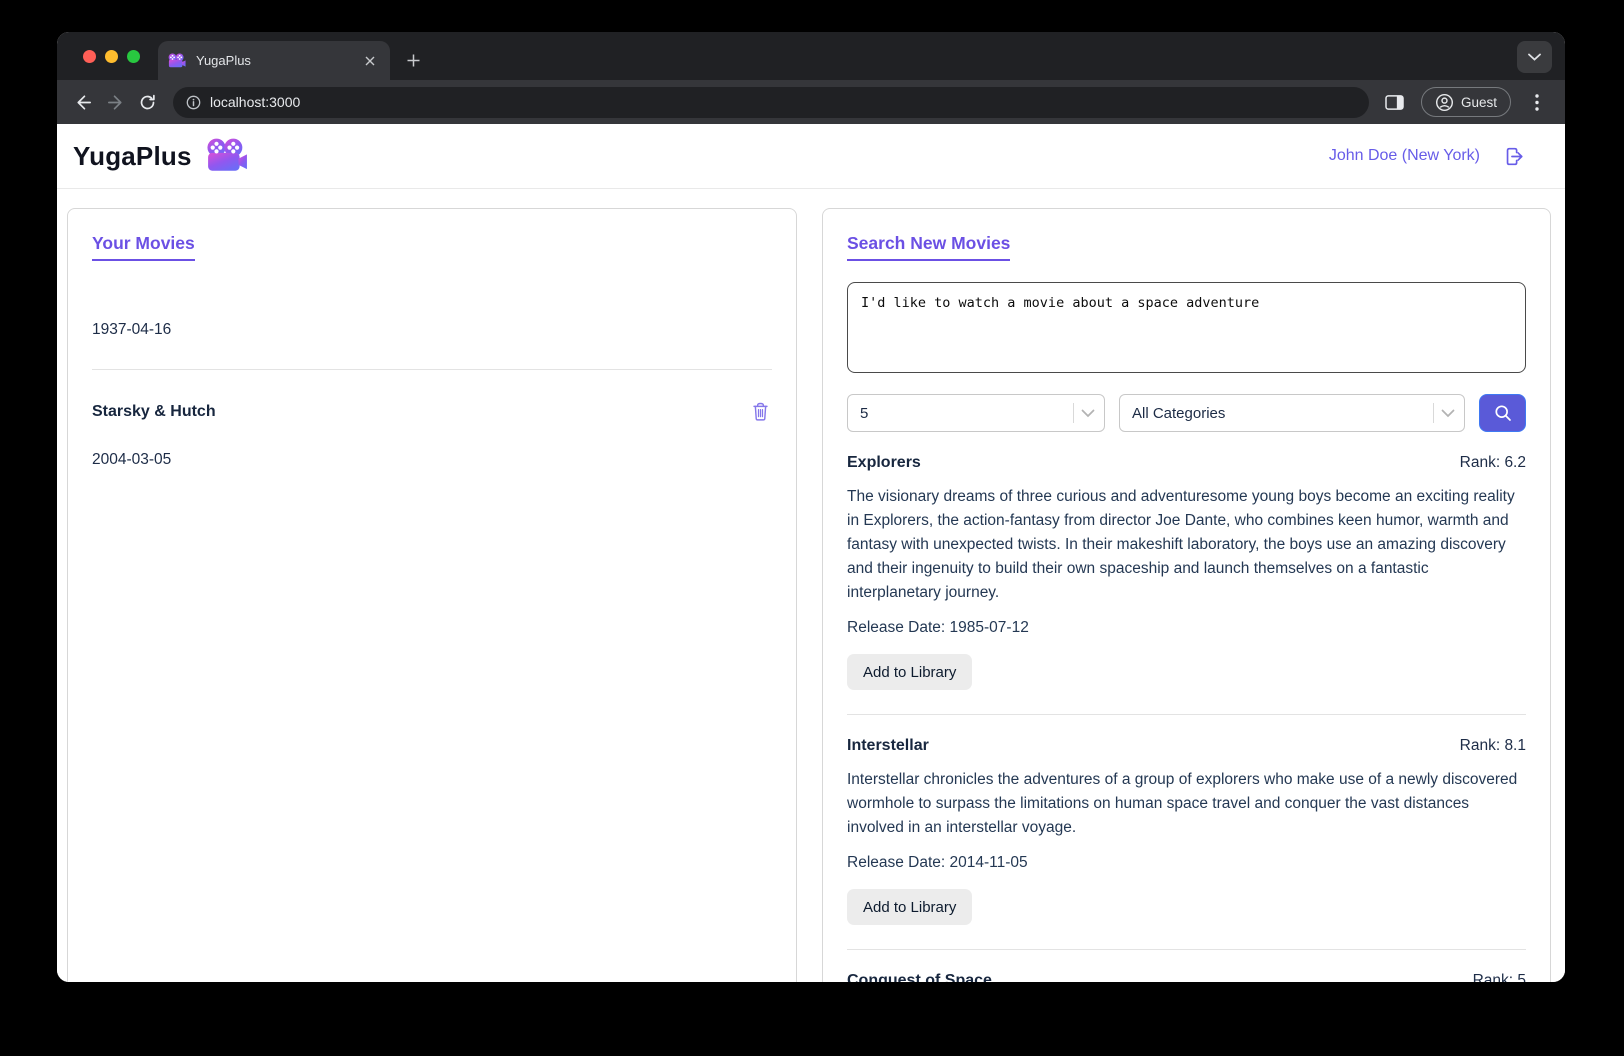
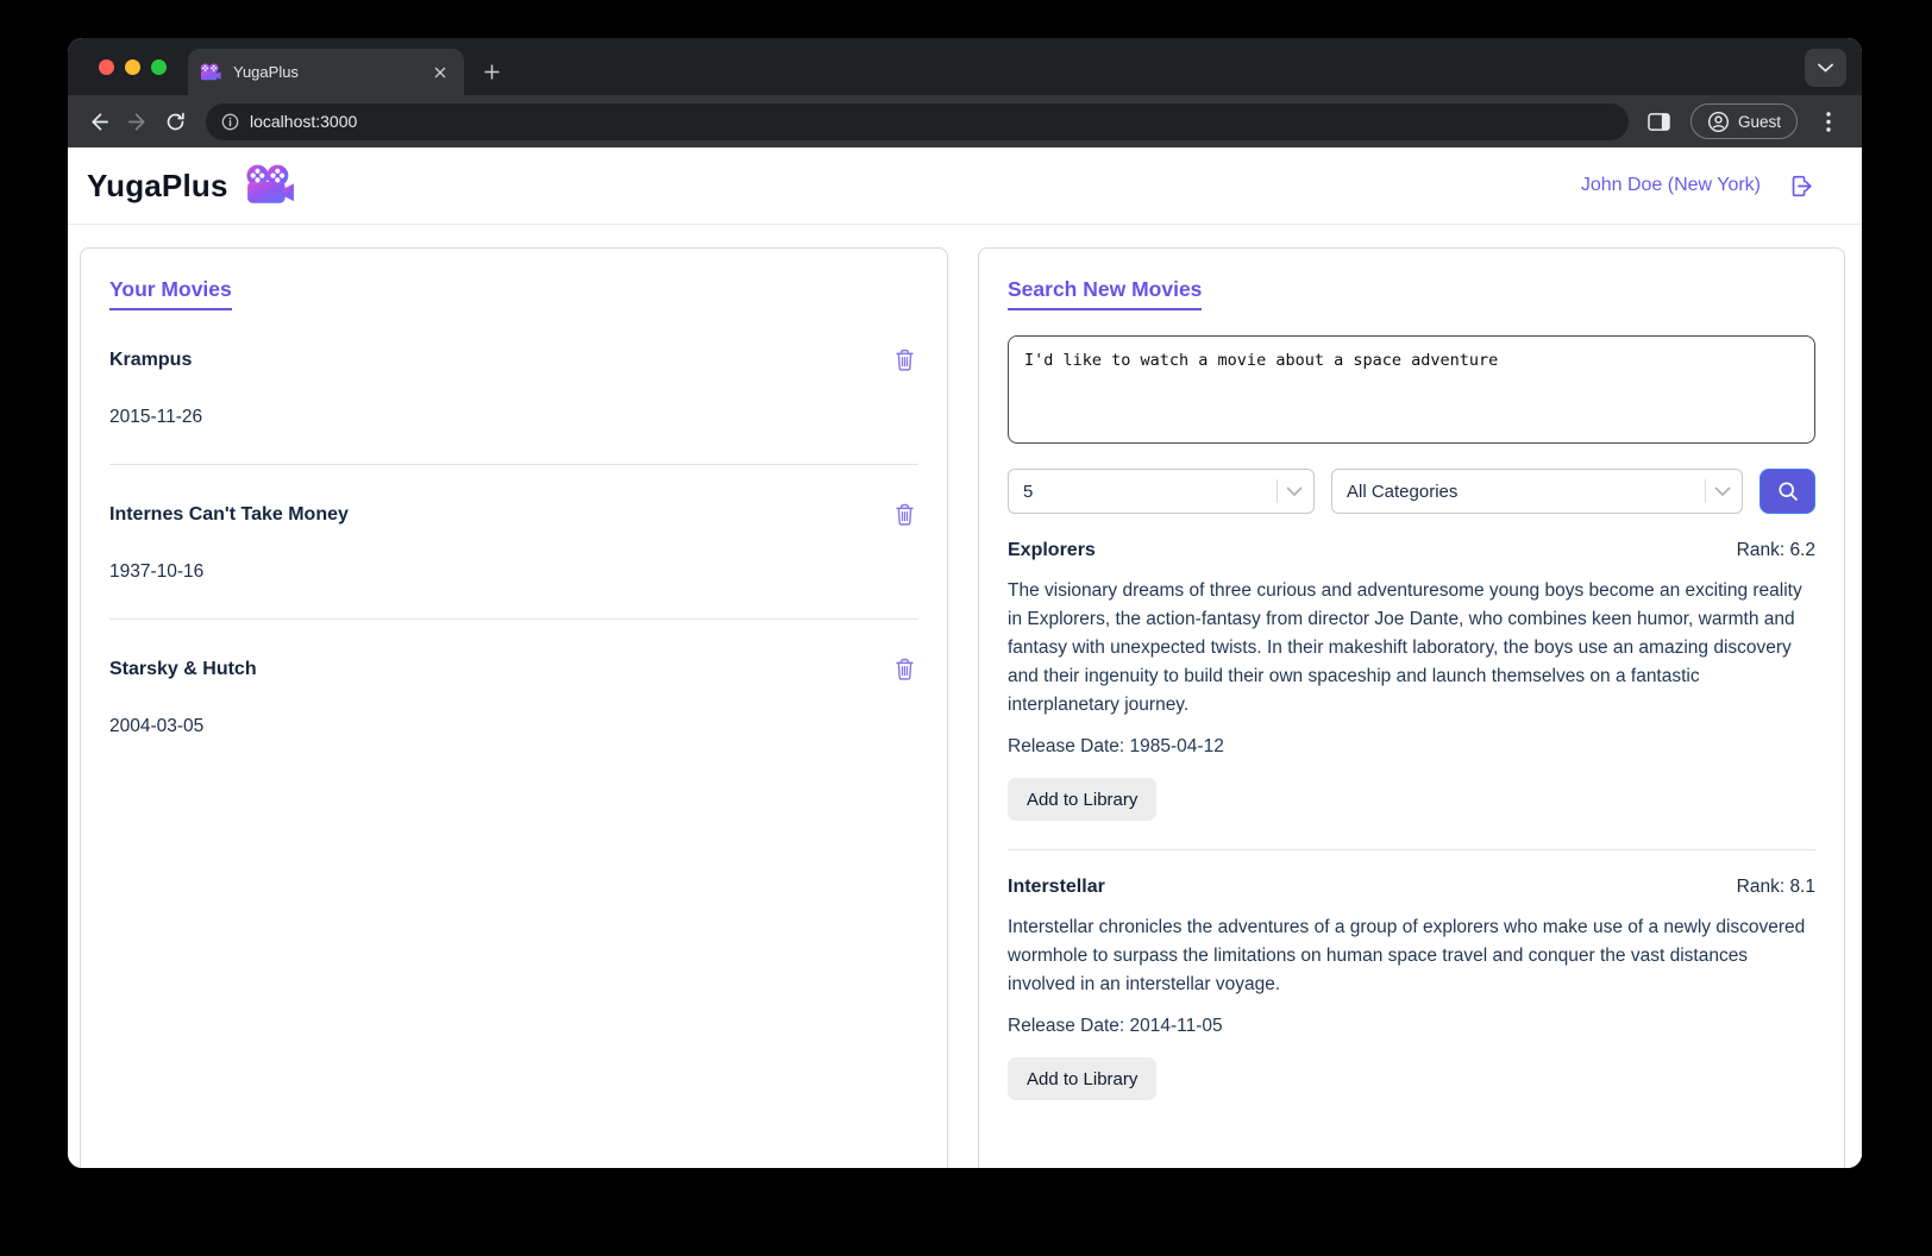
  YugaPlus
  localhost:3000
  Guest
  YugaPlus
  John Doe (New York)
  Your Movies
+ Krampus
+ 2015-11-26
+ Internes Can't Take Money
- 1937-04-16
+ 1937-10-16
  Starsky & Hutch
  2004-03-05
  Search New Movies
  I'd like to watch a movie about a space adventure
  5
  All Categories
  Explorers
  Rank: 6.2
  The visionary dreams of three curious and adventuresome young boys become an exciting reality in Explorers, the action-fantasy from director Joe Dante, who combines keen humor, warmth and fantasy with unexpected twists. In their makeshift laboratory, the boys use an amazing discovery and their ingenuity to build their own spaceship and launch themselves on a fantastic interplanetary journey.
- Release Date: 1985-07-12
+ Release Date: 1985-04-12
  Add to Library
  Interstellar
  Rank: 8.1
  Interstellar chronicles the adventures of a group of explorers who make use of a newly discovered wormhole to surpass the limitations on human space travel and conquer the vast distances involved in an interstellar voyage.
  Release Date: 2014-11-05
  Add to Library
- Conquest of Space
- Rank: 5
